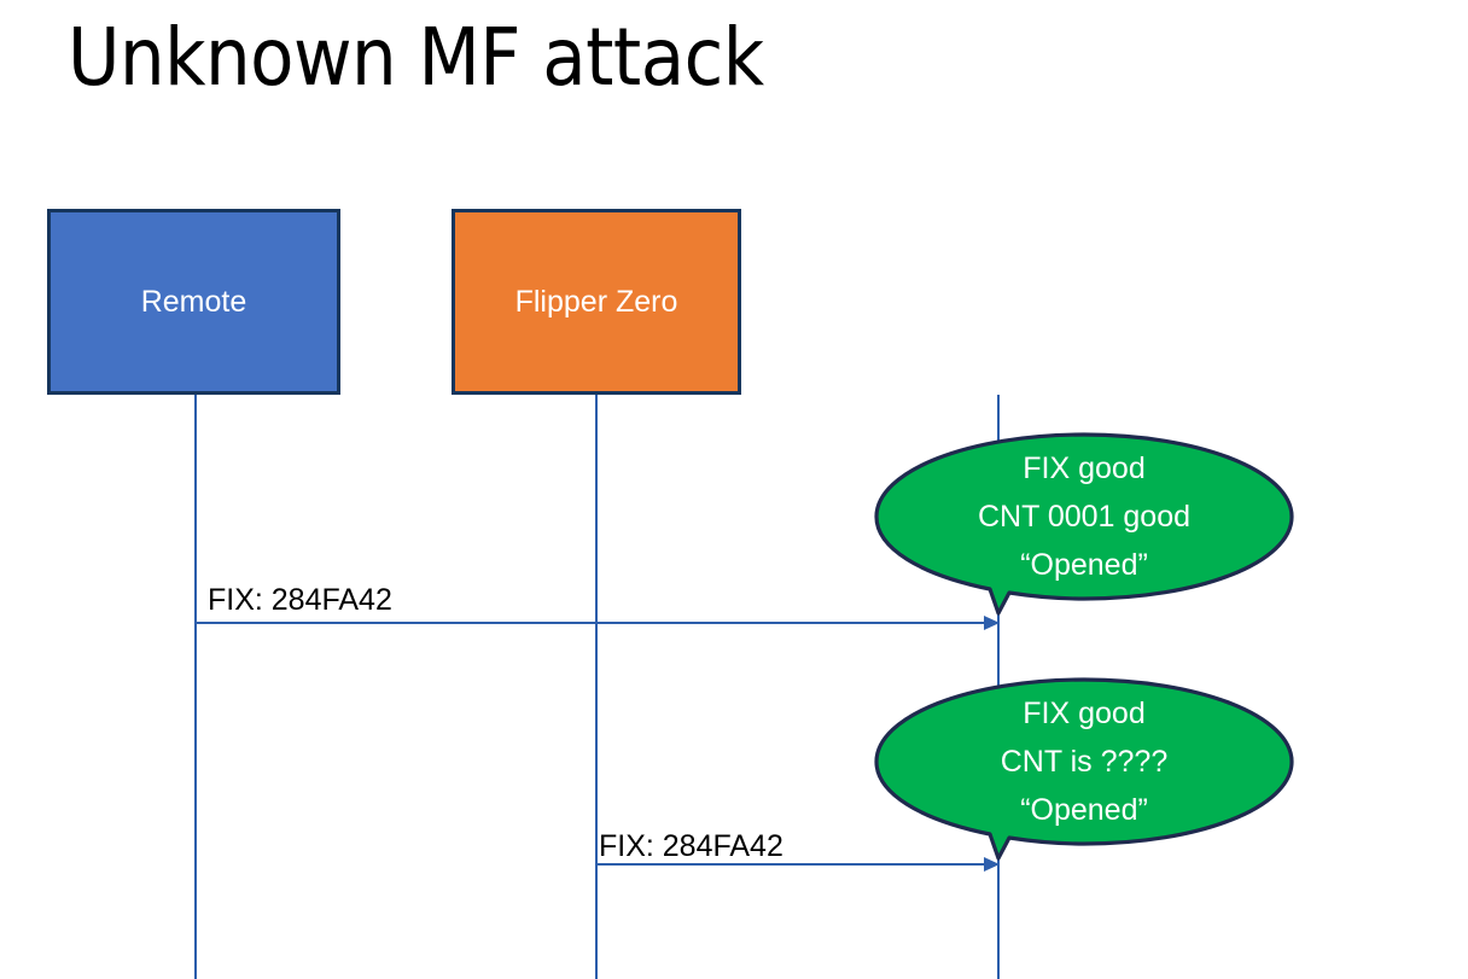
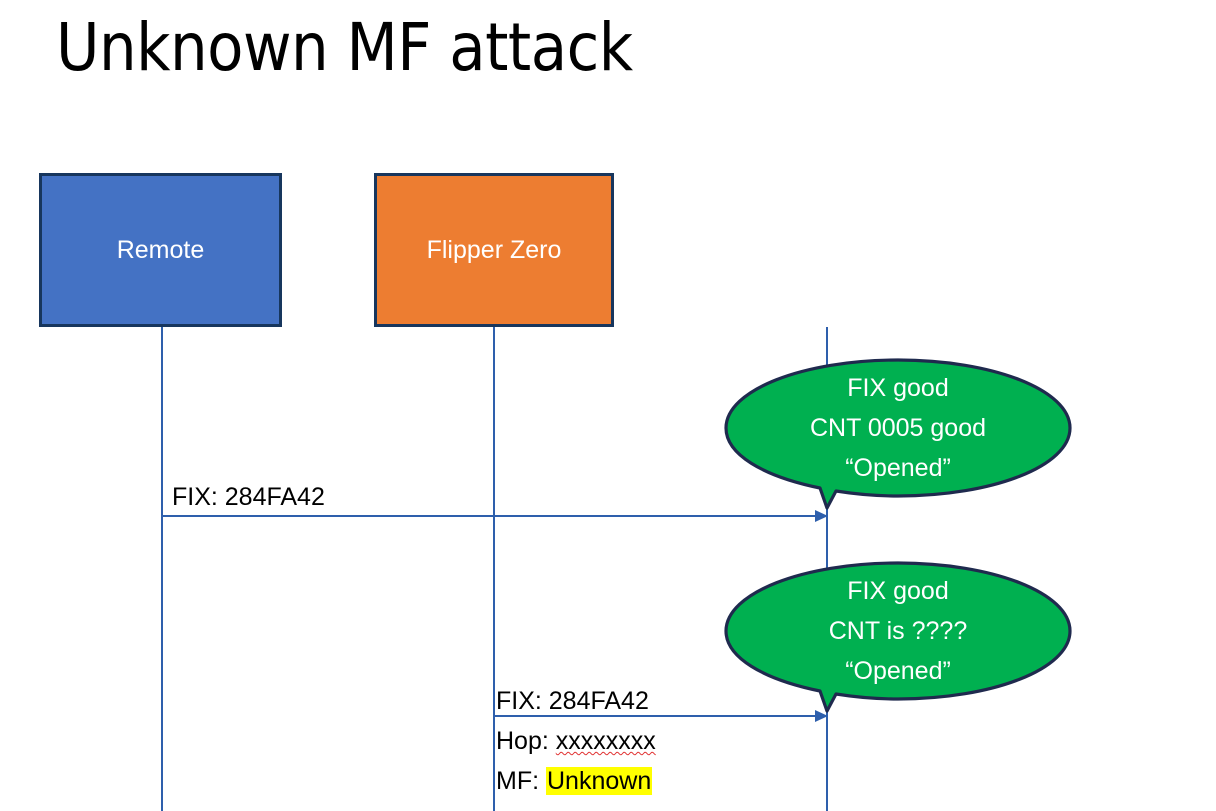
  Unknown MF attack
  Remote
  Flipper Zero
  FIX: 284FA42
  FIX: 284FA42
+ Hop: xxxxxxxx
+ MF: Unknown
  FIX good
- CNT 0001 good
+ CNT 0005 good
  “Opened”
  FIX good
  CNT is ????
  “Opened”
